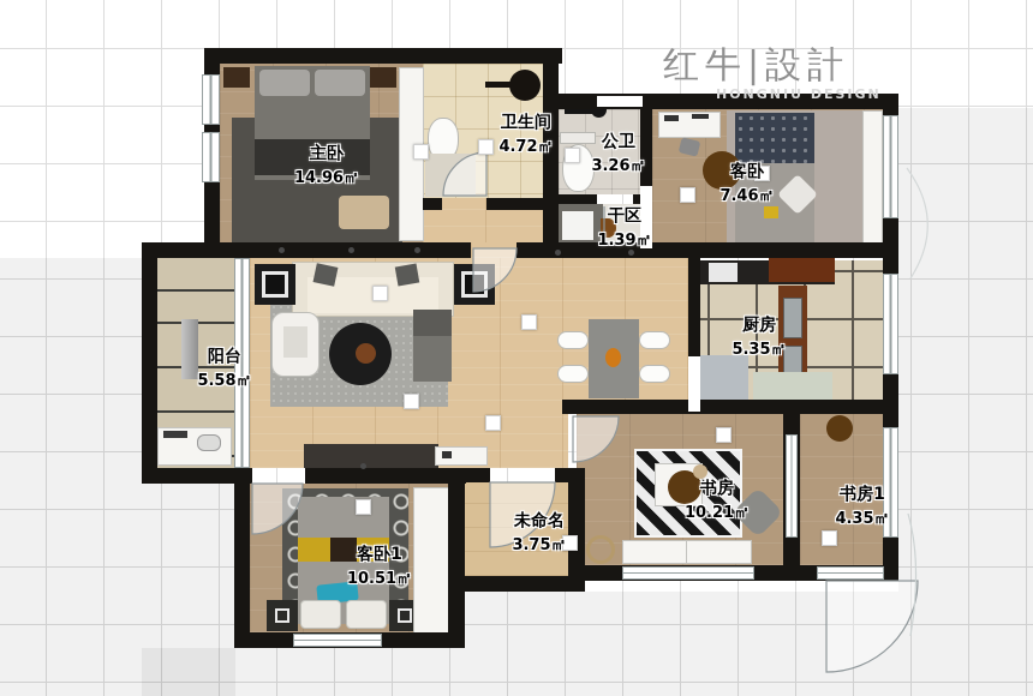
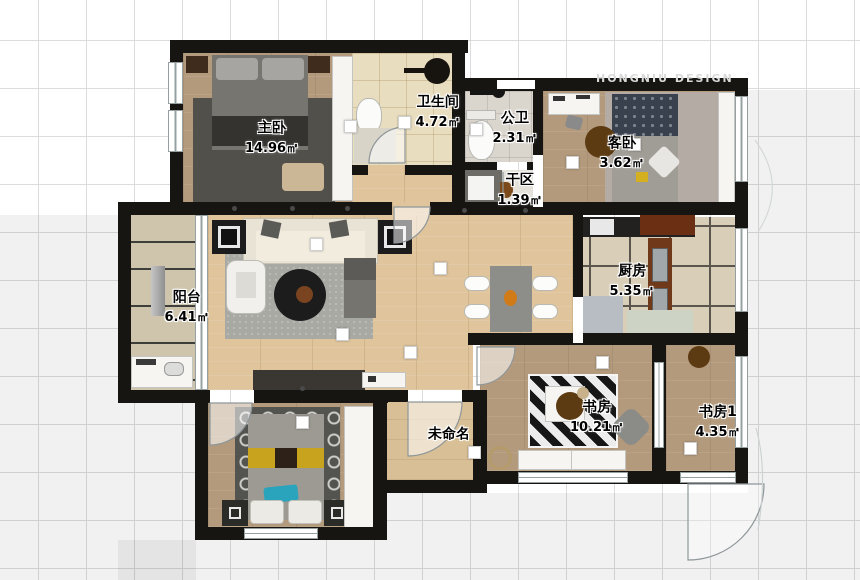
  主卧
  14.96㎡
  卫生间
  4.72㎡
  公卫
- 3.26㎡
+ 2.31㎡
  客卧
- 7.46㎡
+ 3.62㎡
  干区
  1.39㎡
  阳台
- 5.58㎡
+ 6.41㎡
  厨房
  5.35㎡
  书房
  10.21㎡
  书房1
  4.35㎡
  未命名
- 3.75㎡
- 客卧1
- 10.51㎡
- 红牛|設計
  HONGNIU DESIGN
